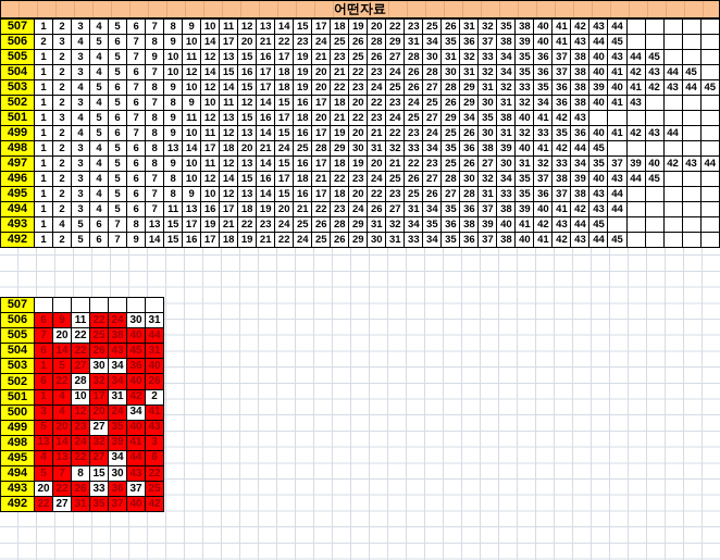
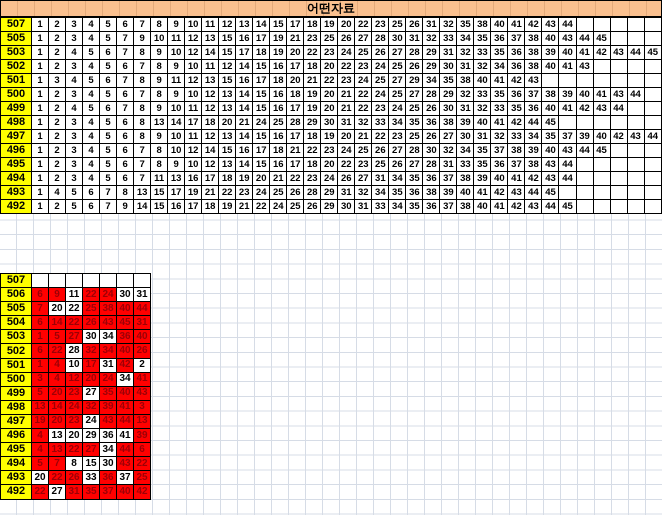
  어떤자료
  507	1	2	3	4	5	6	7	8	9	10	11	12	13	14	15	17	18	19	20	22	23	25	26	31	32	35	38	40	41	42	43	44
- 506	2	3	4	5	6	7	8	9	10	14	17	20	21	22	23	24	25	26	28	29	31	34	35	36	37	38	39	40	41	43	44	45
  505	1	2	3	4	5	7	9	10	11	12	13	15	16	17	19	21	23	25	26	27	28	30	31	32	33	34	35	36	37	38	40	43	44	45
- 504	1	2	3	4	5	6	7	10	12	14	15	16	17	18	19	20	21	22	23	24	26	28	30	31	32	34	35	36	37	38	40	41	42	43	44	45
  503	1	2	4	5	6	7	8	9	10	12	14	15	17	18	19	20	22	23	24	25	26	27	28	29	31	32	33	35	36	38	39	40	41	42	43	44	45
  502	1	2	3	4	5	6	7	8	9	10	11	12	14	15	16	17	18	20	22	23	24	25	26	29	30	31	32	34	36	38	40	41	43
  501	1	3	4	5	6	7	8	9	11	12	13	15	16	17	18	20	21	22	23	24	25	27	29	34	35	38	40	41	42	43
+ 500	1	2	3	4	5	6	7	8	9	10	12	13	14	15	16	18	19	20	21	22	24	25	27	28	29	32	33	35	36	37	38	39	40	41	43	44
  499	1	2	4	5	6	7	8	9	10	11	12	13	14	15	16	17	19	20	21	22	23	24	25	26	30	31	32	33	35	36	40	41	42	43	44
  498	1	2	3	4	5	6	8	13	14	17	18	20	21	24	25	28	29	30	31	32	33	34	35	36	38	39	40	41	42	44	45
  497	1	2	3	4	5	6	8	9	10	11	12	13	14	15	16	17	18	19	20	21	22	23	25	26	27	30	31	32	33	34	35	37	39	40	42	43	44
  496	1	2	3	4	5	6	7	8	10	12	14	15	16	17	18	21	22	23	24	25	26	27	28	30	32	34	35	37	38	39	40	43	44	45
  495	1	2	3	4	5	6	7	8	9	10	12	13	14	15	16	17	18	20	22	23	25	26	27	28	31	33	35	36	37	38	43	44
  494	1	2	3	4	5	6	7	11	13	16	17	18	19	20	21	22	23	24	26	27	31	34	35	36	37	38	39	40	41	42	43	44
  493	1	4	5	6	7	8	13	15	17	19	21	22	23	24	25	26	28	29	31	32	34	35	36	38	39	40	41	42	43	44	45
  492	1	2	5	6	7	9	14	15	16	17	18	19	21	22	24	25	26	29	30	31	33	34	35	36	37	38	40	41	42	43	44	45
  507
  506	6	9	11	22	24	30	31
  505	7	20	22	25	38	40	44
  504	6	14	22	26	43	45	31
  503	1	5	27	30	34	36	40
  502	6	22	28	32	34	40	26
  501	1	4	10	17	31	42	2
  500	3	4	12	20	24	34	41
  499	5	20	23	27	35	40	43
  498	13	14	24	32	39	41	3
+ 497	19	20	23	24	43	44	13
+ 496	4	13	20	29	36	41	39
  495	4	13	22	27	34	44	6
  494	5	7	8	15	30	43	22
  493	20	22	26	33	36	37	25
  492	22	27	31	35	37	40	42
